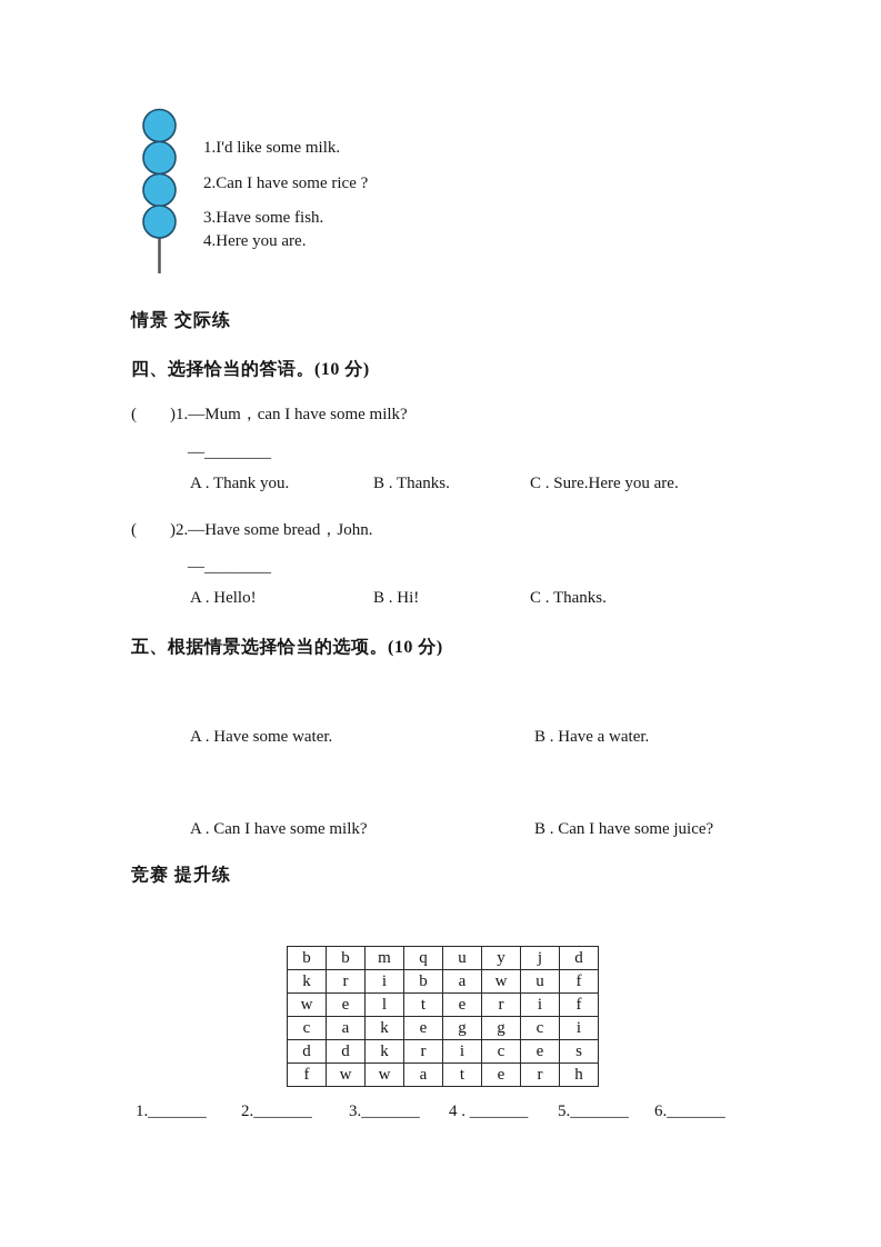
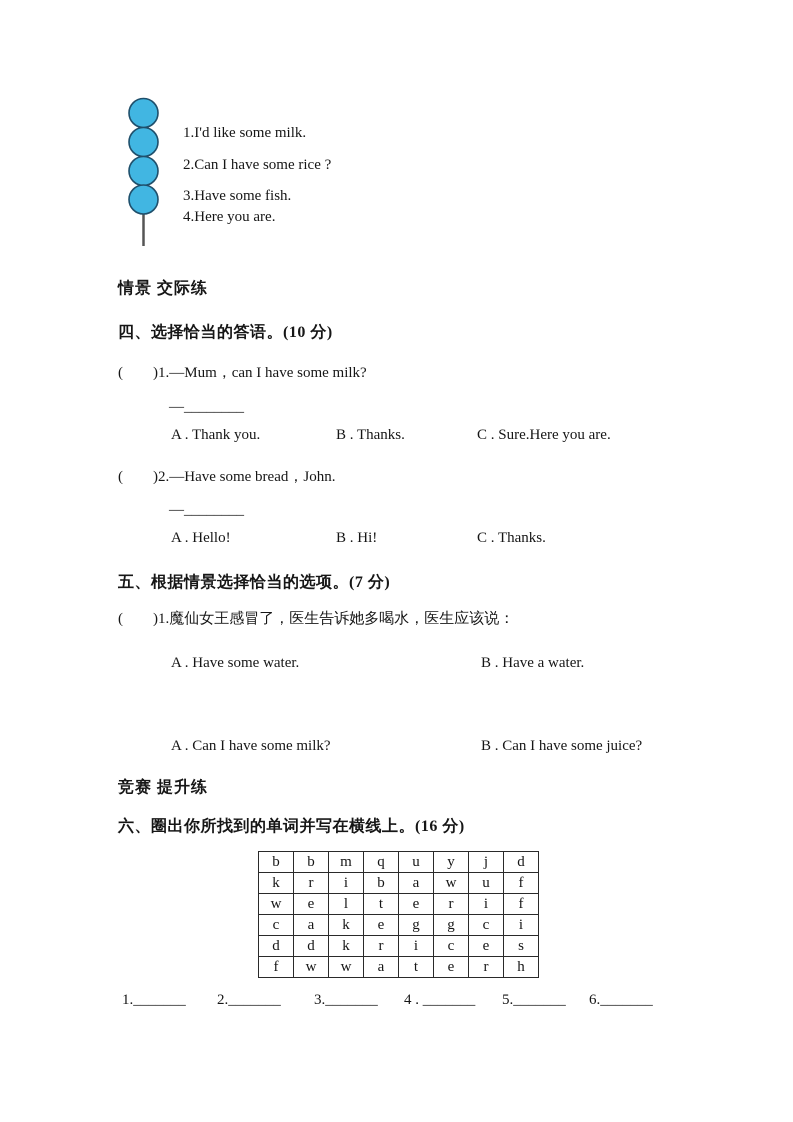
  1.I'd like some milk.
  2.Can I have some rice ?
  3.Have some fish.
  4.Here you are.
  情景 交际练
  四、选择恰当的答语。(10 分)
  ( )1.—Mum，can I have some milk?
  —________
  A . Thank you.
  B . Thanks.
  C . Sure.Here you are.
  ( )2.—Have some bread，John.
  —________
  A . Hello!
  B . Hi!
  C . Thanks.
- 五、根据情景选择恰当的选项。(10 分)
+ 五、根据情景选择恰当的选项。(7 分)
+ ( )1.魔仙女王感冒了，医生告诉她多喝水，医生应该说：
  A . Have some water.
  B . Have a water.
  A . Can I have some milk?
  B . Can I have some juice?
  竞赛 提升练
+ 六、圈出你所找到的单词并写在横线上。(16 分)
  b	b	m	q	u	y	j	d
  k	r	i	b	a	w	u	f
  w	e	l	t	e	r	i	f
  c	a	k	e	g	g	c	i
  d	d	k	r	i	c	e	s
  f	w	w	a	t	e	r	h
  1._______
  2._______
  3._______
  4 . _______
  5._______
  6._______
